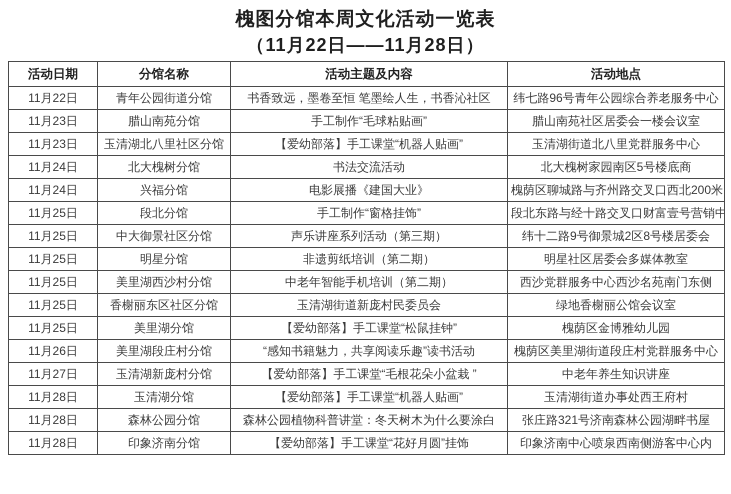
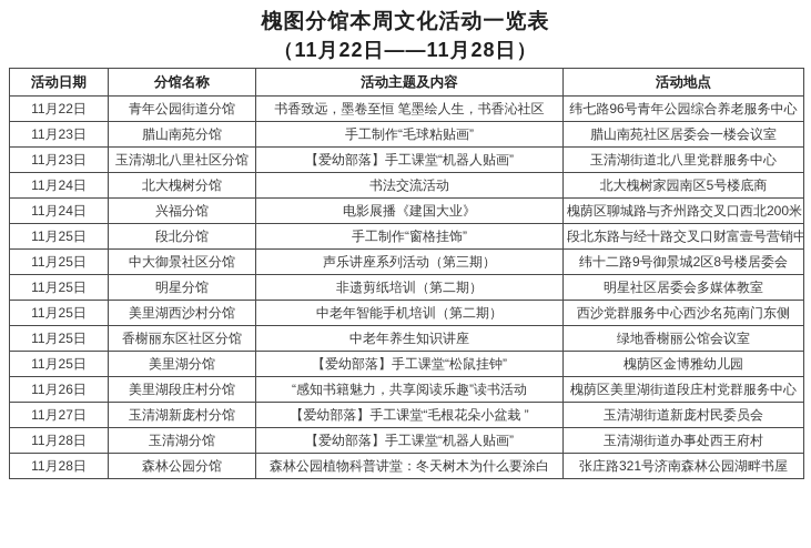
  槐图分馆本周文化活动一览表
  （11月22日——11月28日）
  活动日期	分馆名称	活动主题及内容	活动地点
  11月22日	青年公园街道分馆	书香致远，墨卷至恒 笔墨绘人生，书香沁社区	纬七路96号青年公园综合养老服务中心
  11月23日	腊山南苑分馆	手工制作“毛球粘贴画”	腊山南苑社区居委会一楼会议室
  11月23日	玉清湖北八里社区分馆	【爱幼部落】手工课堂“机器人贴画”	玉清湖街道北八里党群服务中心
  11月24日	北大槐树分馆	书法交流活动	北大槐树家园南区5号楼底商
  11月24日	兴福分馆	电影展播《建国大业》	槐荫区聊城路与齐州路交叉口西北200米
  11月25日	段北分馆	手工制作“窗格挂饰”	段北东路与经十路交叉口财富壹号营销中
  11月25日	中大御景社区分馆	声乐讲座系列活动（第三期）	纬十二路9号御景城2区8号楼居委会
  11月25日	明星分馆	非遗剪纸培训（第二期）	明星社区居委会多媒体教室
  11月25日	美里湖西沙村分馆	中老年智能手机培训（第二期）	西沙党群服务中心西沙名苑南门东侧
- 11月25日	香榭丽东区社区分馆	玉清湖街道新庞村民委员会	绿地香榭丽公馆会议室
+ 11月25日	香榭丽东区社区分馆	中老年养生知识讲座	绿地香榭丽公馆会议室
  11月25日	美里湖分馆	【爱幼部落】手工课堂“松鼠挂钟”	槐荫区金博雅幼儿园
  11月26日	美里湖段庄村分馆	“感知书籍魅力，共享阅读乐趣”读书活动	槐荫区美里湖街道段庄村党群服务中心
- 11月27日	玉清湖新庞村分馆	【爱幼部落】手工课堂“毛根花朵小盆栽 ”	中老年养生知识讲座
+ 11月27日	玉清湖新庞村分馆	【爱幼部落】手工课堂“毛根花朵小盆栽 ”	玉清湖街道新庞村民委员会
  11月28日	玉清湖分馆	【爱幼部落】手工课堂“机器人贴画”	玉清湖街道办事处西王府村
  11月28日	森林公园分馆	森林公园植物科普讲堂：冬天树木为什么要涂白	张庄路321号济南森林公园湖畔书屋
- 11月28日	印象济南分馆	【爱幼部落】手工课堂“花好月圆”挂饰	印象济南中心喷泉西南侧游客中心内
